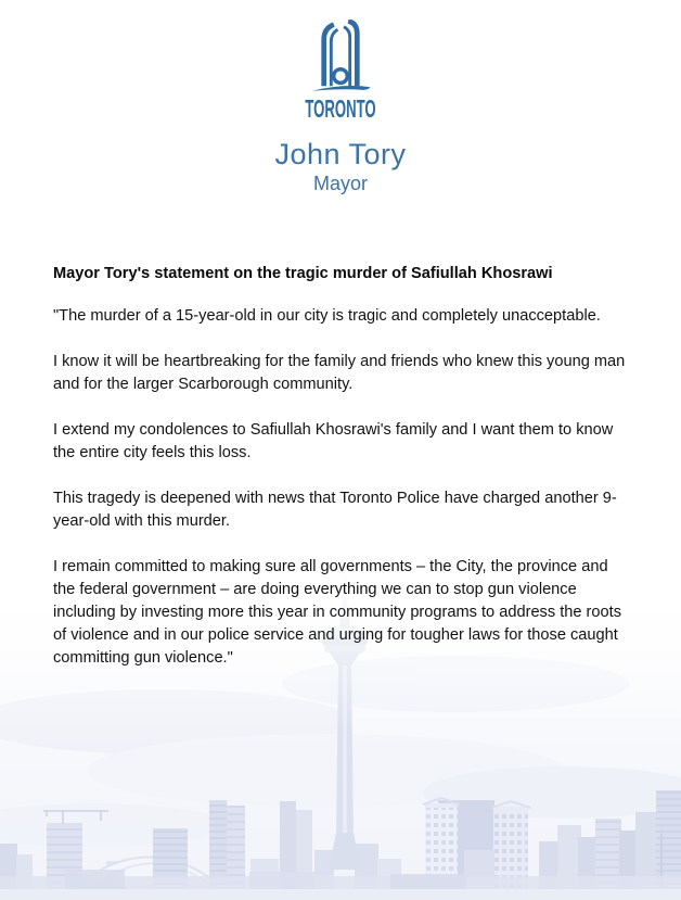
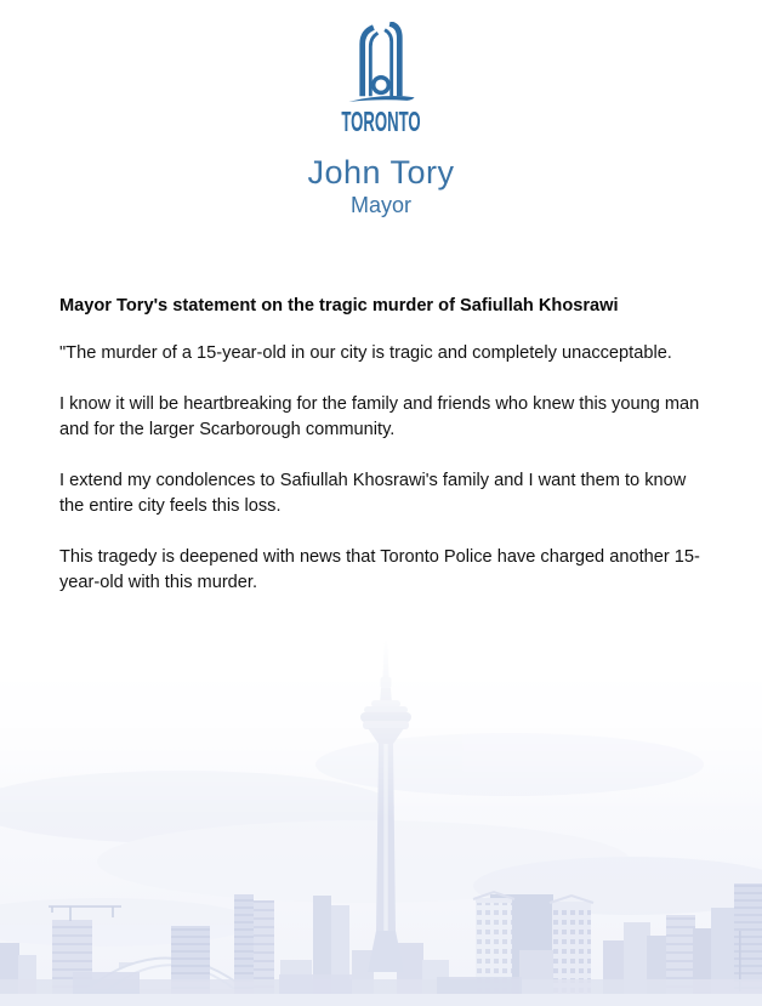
  TORONTO
  John Tory
  Mayor
  Mayor Tory's statement on the tragic murder of Safiullah Khosrawi
  "The murder of a 15-year-old in our city is tragic and completely unacceptable.
  I know it will be heartbreaking for the family and friends who knew this young man and for the larger Scarborough community.
  I extend my condolences to Safiullah Khosrawi's family and I want them to know the entire city feels this loss.
- This tragedy is deepened with news that Toronto Police have charged another 9-year-old with this murder.
+ This tragedy is deepened with news that Toronto Police have charged another 15-year-old with this murder.
- I remain committed to making sure all governments – the City, the province and the federal government – are doing everything we can to stop gun violence including by investing more this year in community programs to address the roots of violence and in our police service and urging for tougher laws for those caught committing gun violence."
